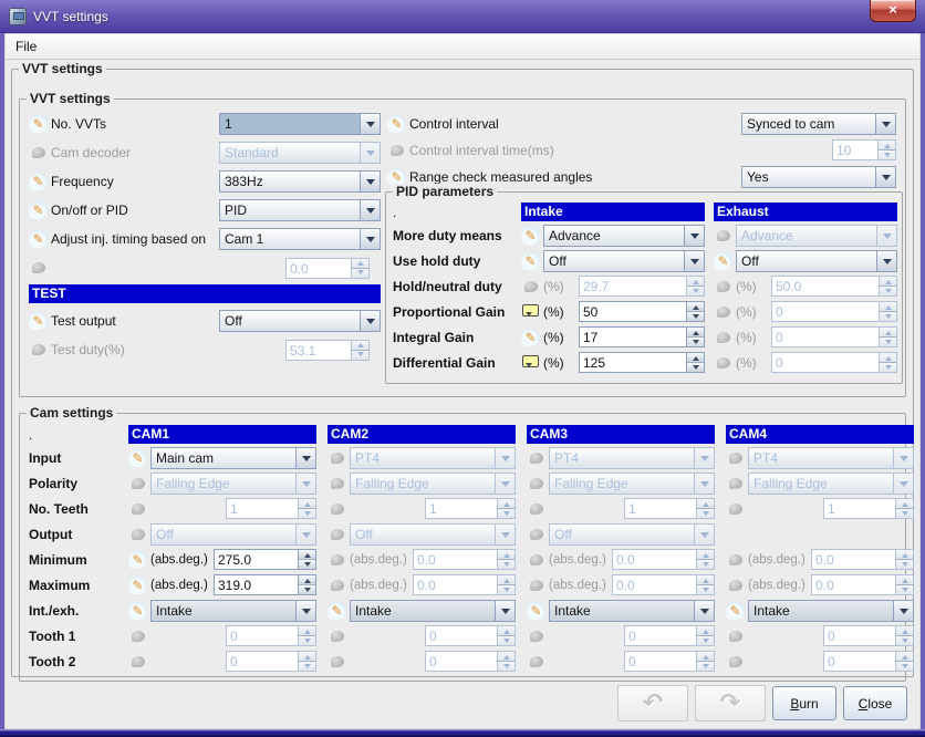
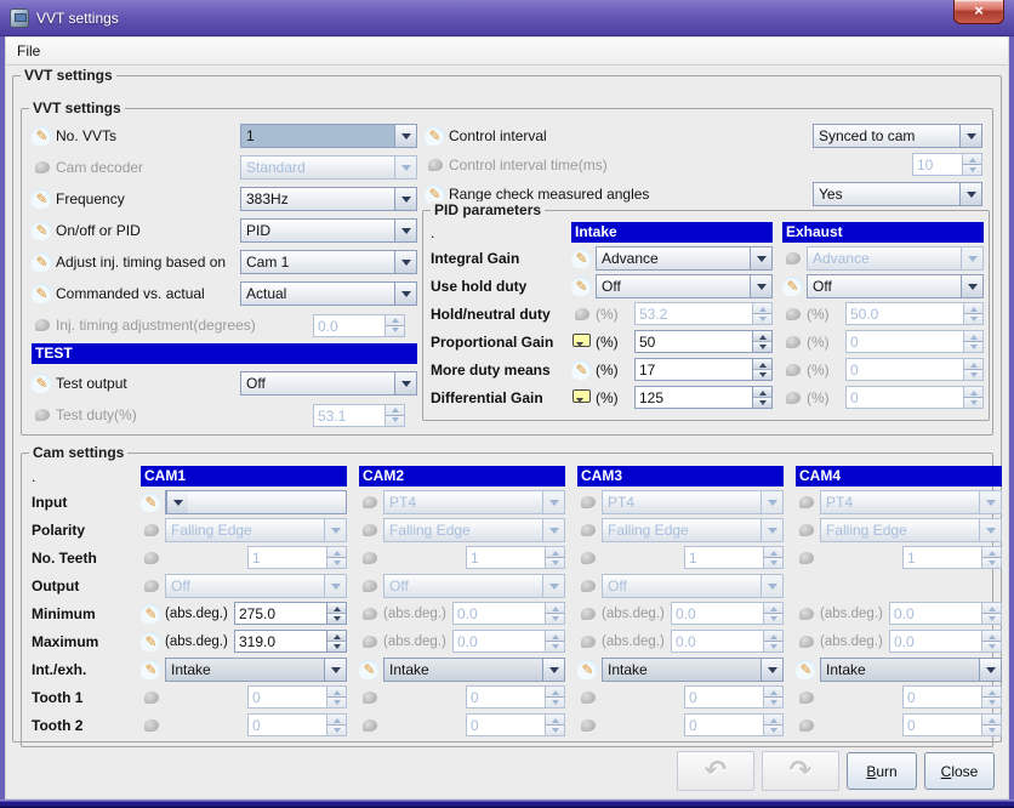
  VVT settings
  ×
  File
  VVT settings
  VVT settings
  No. VVTs
  1
  Cam decoder
  Standard
  Frequency
  383Hz
  On/off or PID
  PID
  Adjust inj. timing based on
  Cam 1
+ Commanded vs. actual
+ Actual
+ Inj. timing adjustment(degrees)
  0.0
  TEST
  Test output
  Off
  Test duty(%)
  53.1
  Control interval
  Synced to cam
  Control interval time(ms)
  10
  Range check measured angles
  Yes
  PID parameters
  .
  Intake
  Exhaust
- More duty means
+ Integral Gain
  Advance
  Advance
  Use hold duty
  Off
  Off
  Hold/neutral duty
  (%)
- 29.7
+ 53.2
  (%)
  50.0
  Proportional Gain
  (%)
  50
  (%)
  0
- Integral Gain
+ More duty means
  (%)
  17
  (%)
  0
  Differential Gain
  (%)
  125
  (%)
  0
  Cam settings
  .
  CAM1
  CAM2
  CAM3
  CAM4
  Input
- Main cam
  PT4
  PT4
  PT4
  Polarity
  Falling Edge
  Falling Edge
  Falling Edge
  Falling Edge
  No. Teeth
  1
  1
  1
  1
  Output
  Off
  Off
  Off
  Minimum
  (abs.deg.)
  275.0
  (abs.deg.)
  0.0
  (abs.deg.)
  0.0
  (abs.deg.)
  0.0
  Maximum
  (abs.deg.)
  319.0
  (abs.deg.)
  0.0
  (abs.deg.)
  0.0
  (abs.deg.)
  0.0
  Int./exh.
  Intake
  Intake
  Intake
  Intake
  Tooth 1
  0
  0
  0
  0
  Tooth 2
  0
  0
  0
  0
  ↶
  ↷
  Burn
  Close
